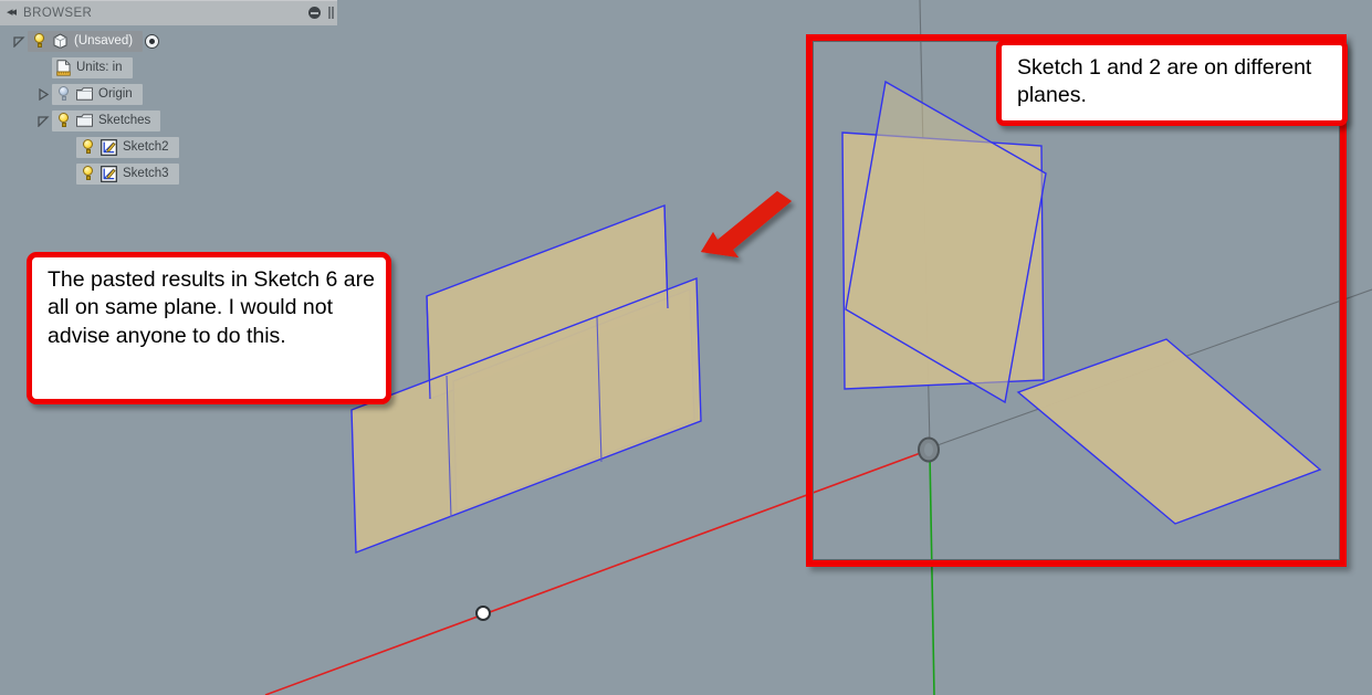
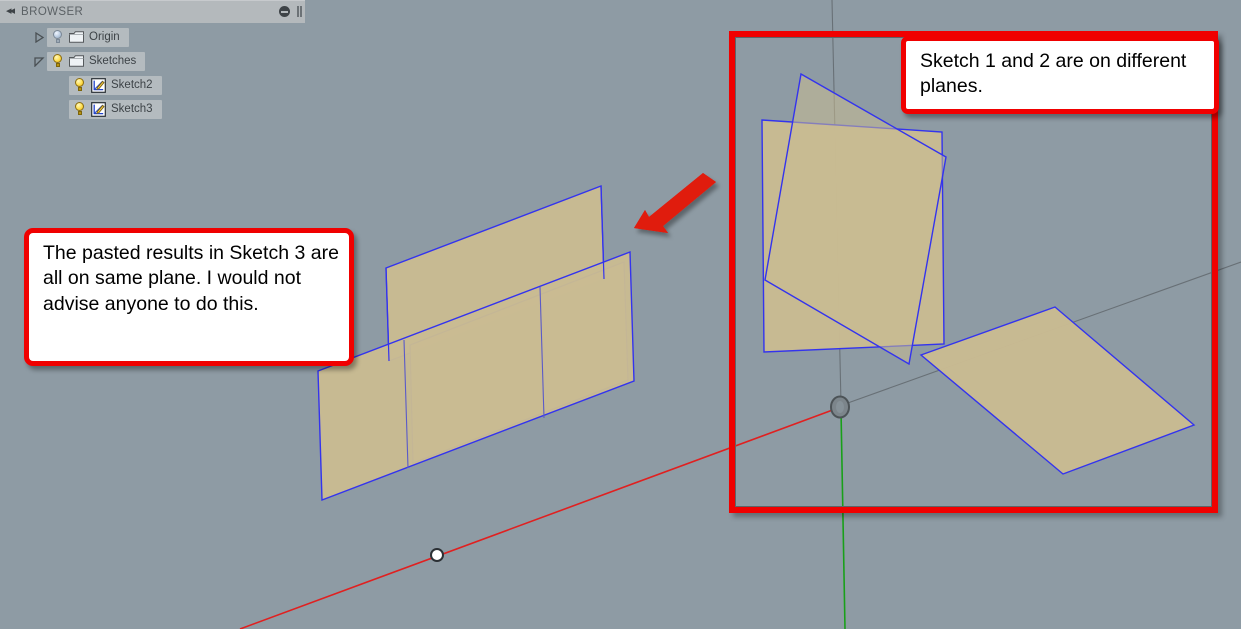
- The pasted results in Sketch 6 are all on same plane. I would not advise anyone to do this.
+ The pasted results in Sketch 3 are all on same plane. I would not advise anyone to do this.
  Sketch 1 and 2 are on different planes.
  ◂◂
  BROWSER
- (Unsaved)
- Units: in
  Origin
  Sketches
  Sketch2
  Sketch3
